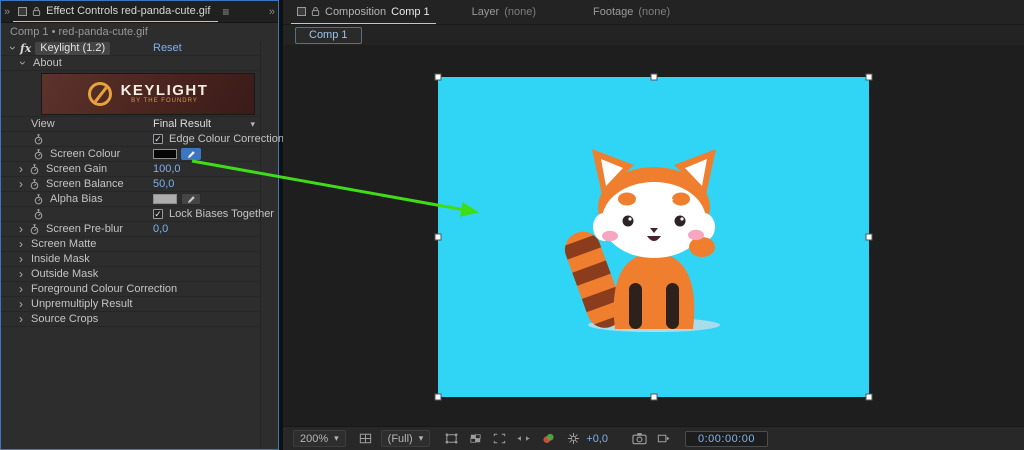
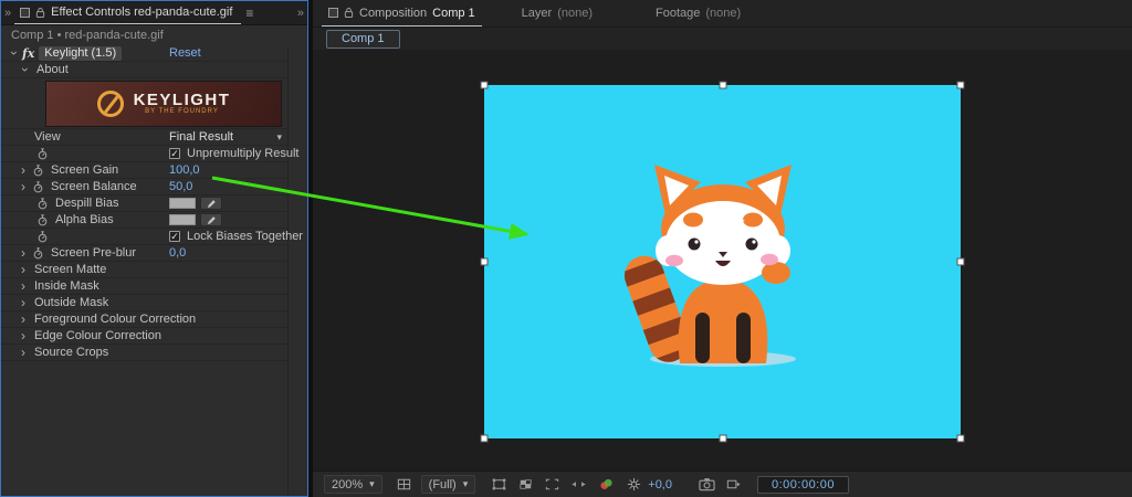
  »
  Effect Controls red-panda-cute.gif
  ≡
  »
  Comp 1 • red-panda-cute.gif
  fx
- Keylight (1.2)
+ Keylight (1.5)
  Reset
  About
  KEYLIGHT
  View
  Final Result
  ▾
  ✓
- Edge Colour Correction
+ Unpremultiply Result
- Screen Colour
  ›
  Screen Gain
  100,0
  ›
  Screen Balance
  50,0
+ Despill Bias
  Alpha Bias
  ✓
  Lock Biases Together
  ›
  Screen Pre-blur
  0,0
  ›
  Screen Matte
  ›
  Inside Mask
  ›
  Outside Mask
  ›
  Foreground Colour Correction
  ›
- Unpremultiply Result
+ Edge Colour Correction
  ›
  Source Crops
  Composition
  Comp 1
  Layer
  (none)
  Footage
  (none)
  Comp 1
  200%
  ▾
  (Full)
  ▾
  +0,0
  0:00:00:00
